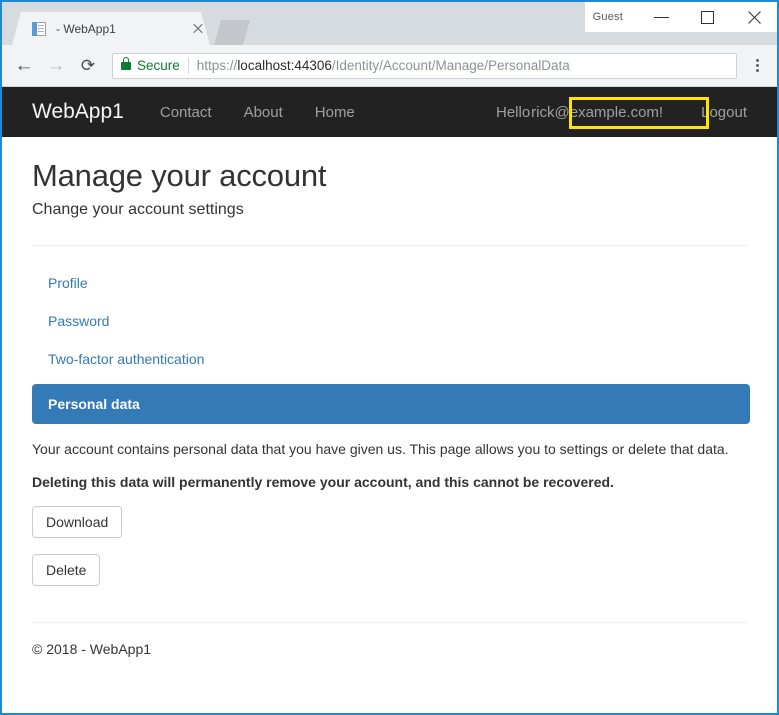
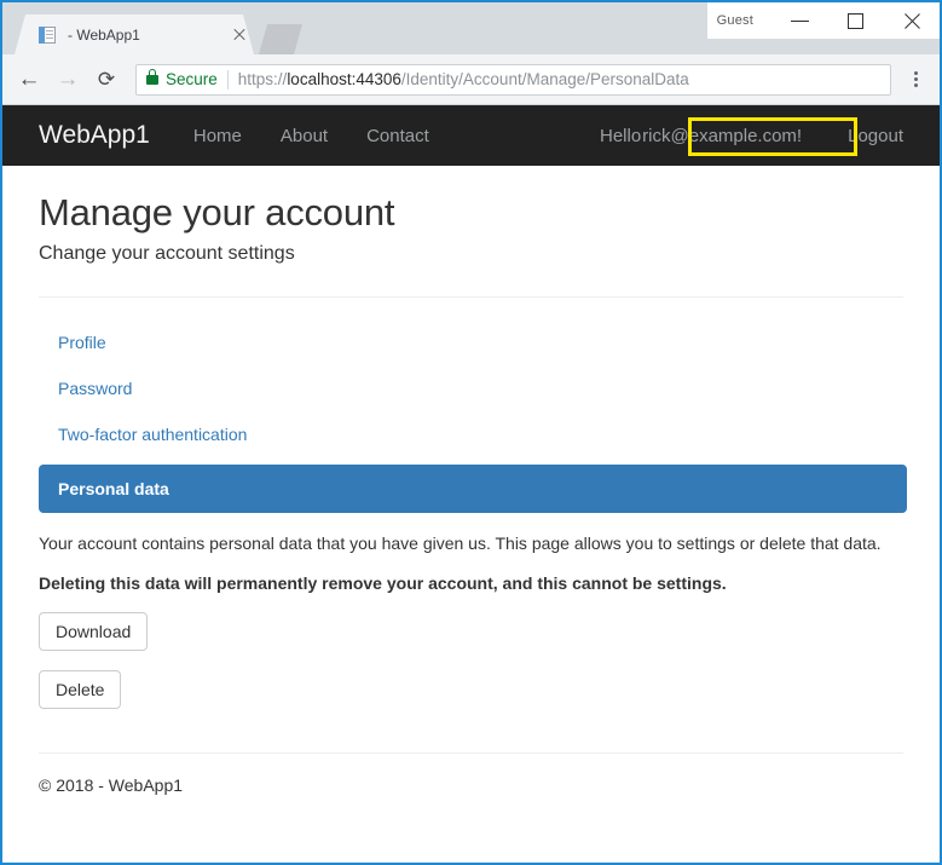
  - WebApp1
  Guest
  ←
  →
  ⟳
  Secure
  https://localhost:44306/Identity/Account/Manage/PersonalData
  WebApp1
- Contact
+ Home
  About
- Home
+ Contact
  Hello
  rick@example.com!
  Logout
  Manage your account
  Change your account settings
  Profile
  Password
  Two-factor authentication
  Personal data
  Your account contains personal data that you have given us. This page allows you to settings or delete that data.
- Deleting this data will permanently remove your account, and this cannot be recovered.
+ Deleting this data will permanently remove your account, and this cannot be settings.
  Download
  Delete
  © 2018 - WebApp1
